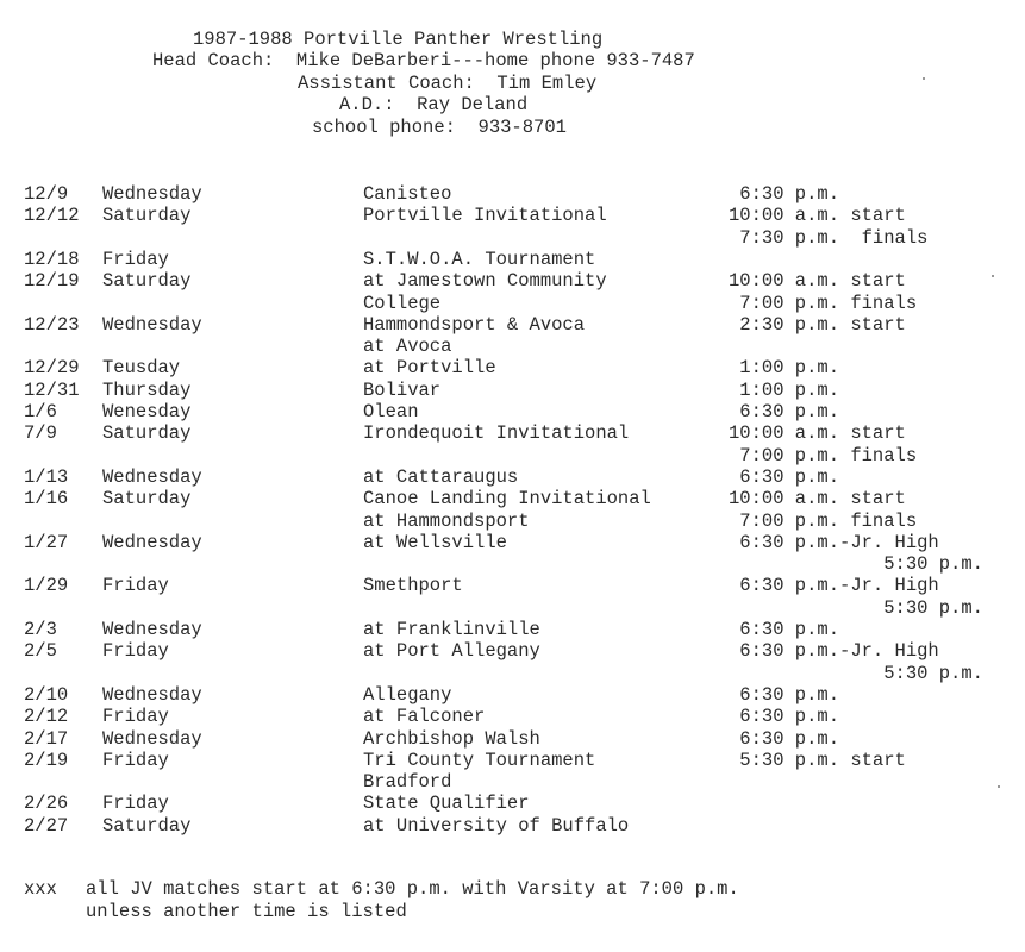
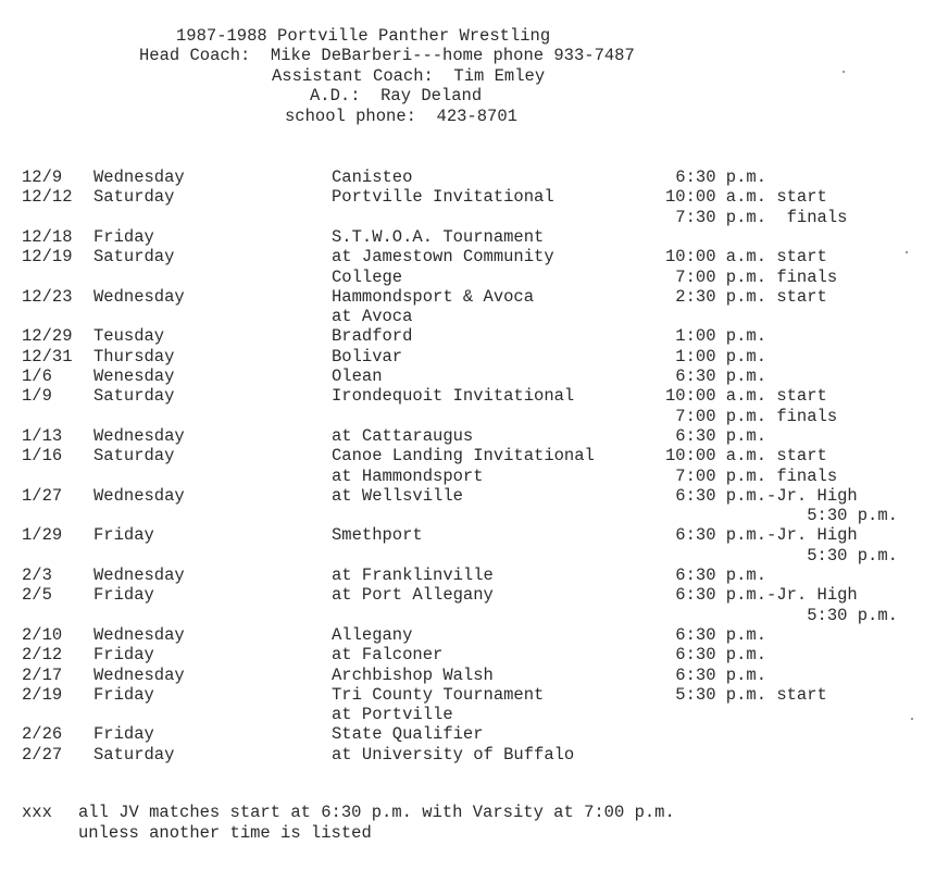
  1987-1988 Portville Panther Wrestling
  Head Coach: Mike DeBarberi---home phone 933-7487
  Assistant Coach: Tim Emley
  A.D.: Ray Deland
- school phone: 933-8701
+ school phone: 423-8701
  12/9
  Wednesday
  Canisteo
  6:30 p.m.
  12/12
  Saturday
  Portville Invitational
  10:00 a.m. start
  7:30 p.m. finals
  12/18
  Friday
  S.T.W.O.A. Tournament
  12/19
  Saturday
  at Jamestown Community
  10:00 a.m. start
  College
  7:00 p.m. finals
  12/23
  Wednesday
  Hammondsport & Avoca
  2:30 p.m. start
  at Avoca
  12/29
  Teusday
- at Portville
+ Bradford
  1:00 p.m.
  12/31
  Thursday
  Bolivar
  1:00 p.m.
  1/6
  Wenesday
  Olean
  6:30 p.m.
- 7/9
+ 1/9
  Saturday
  Irondequoit Invitational
  10:00 a.m. start
  7:00 p.m. finals
  1/13
  Wednesday
  at Cattaraugus
  6:30 p.m.
  1/16
  Saturday
  Canoe Landing Invitational
  10:00 a.m. start
  at Hammondsport
  7:00 p.m. finals
  1/27
  Wednesday
  at Wellsville
  6:30 p.m.-Jr. High
  5:30 p.m.
  1/29
  Friday
  Smethport
  6:30 p.m.-Jr. High
  5:30 p.m.
  2/3
  Wednesday
  at Franklinville
  6:30 p.m.
  2/5
  Friday
  at Port Allegany
  6:30 p.m.-Jr. High
  5:30 p.m.
  2/10
  Wednesday
  Allegany
  6:30 p.m.
  2/12
  Friday
  at Falconer
  6:30 p.m.
  2/17
  Wednesday
  Archbishop Walsh
  6:30 p.m.
  2/19
  Friday
  Tri County Tournament
  5:30 p.m. start
- Bradford
+ at Portville
  2/26
  Friday
  State Qualifier
  2/27
  Saturday
  at University of Buffalo
  xxx
  all JV matches start at 6:30 p.m. with Varsity at 7:00 p.m.
  unless another time is listed
